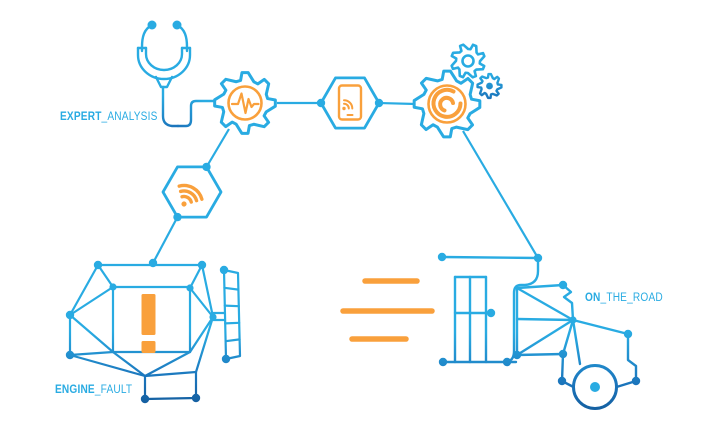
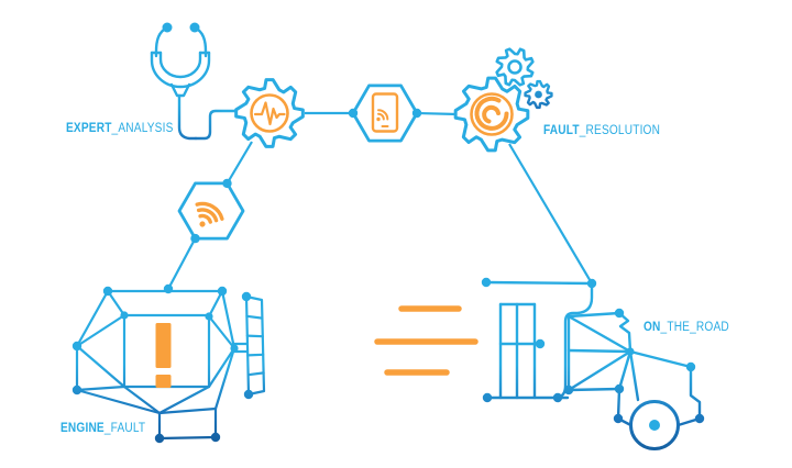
  EXPERT_ANALYSIS
+ FAULT_RESOLUTION
  ENGINE_FAULT
  ON_THE_ROAD
